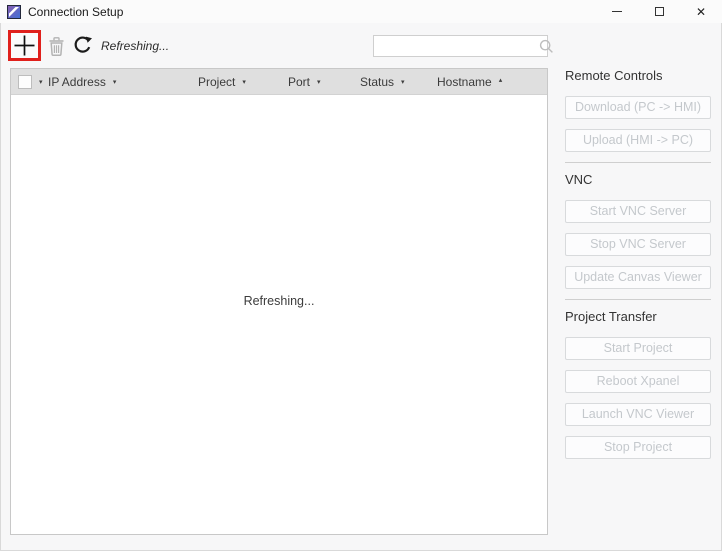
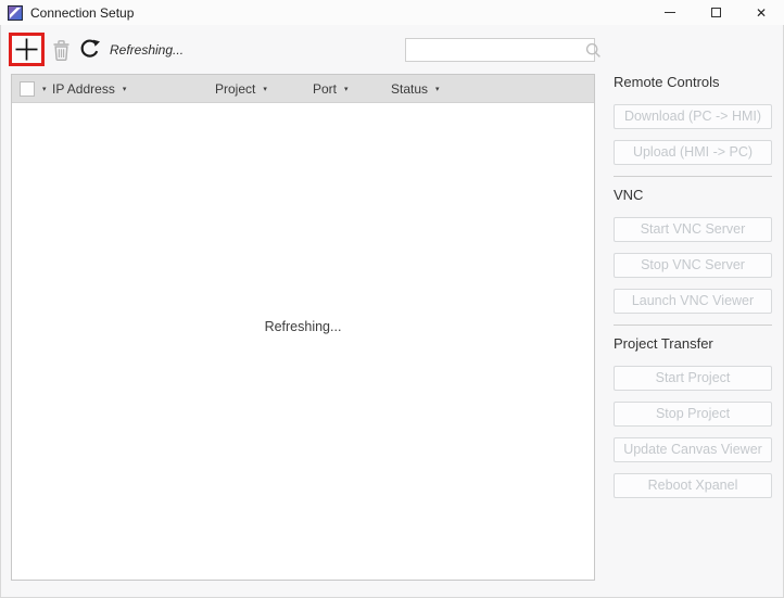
  Connection Setup
  ✕
  Refreshing...
  IP Address
  Project
  Port
  Status
- Hostname
  Refreshing...
  Remote Controls
  Download (PC -> HMI)
  Upload (HMI -> PC)
  VNC
  Start VNC Server
  Stop VNC Server
- Update Canvas Viewer
+ Launch VNC Viewer
  Project Transfer
  Start Project
- Reboot Xpanel
+ Stop Project
- Launch VNC Viewer
+ Update Canvas Viewer
- Stop Project
+ Reboot Xpanel
